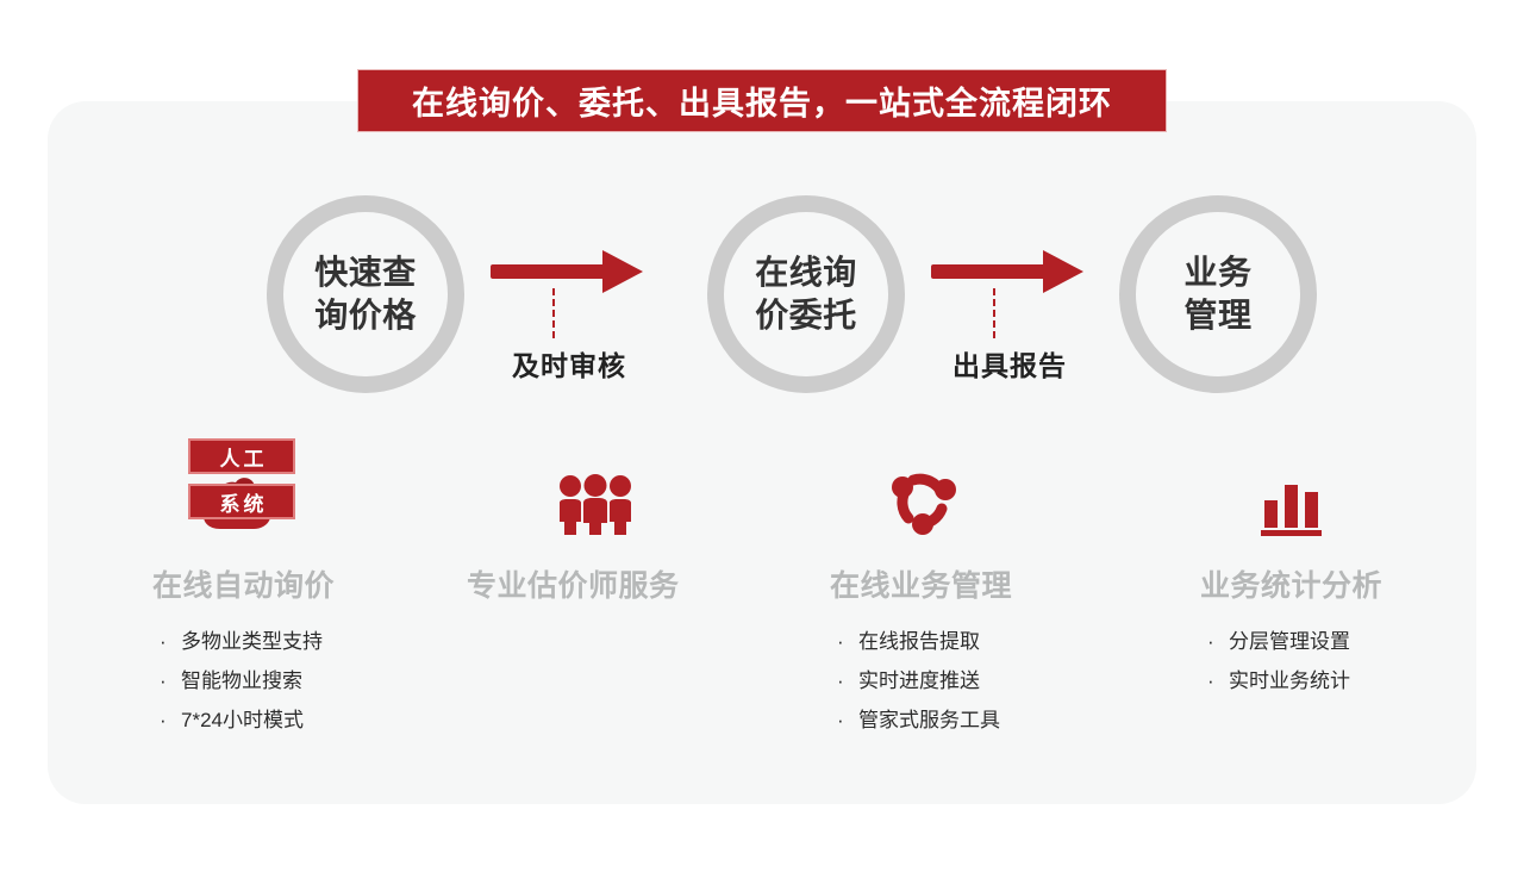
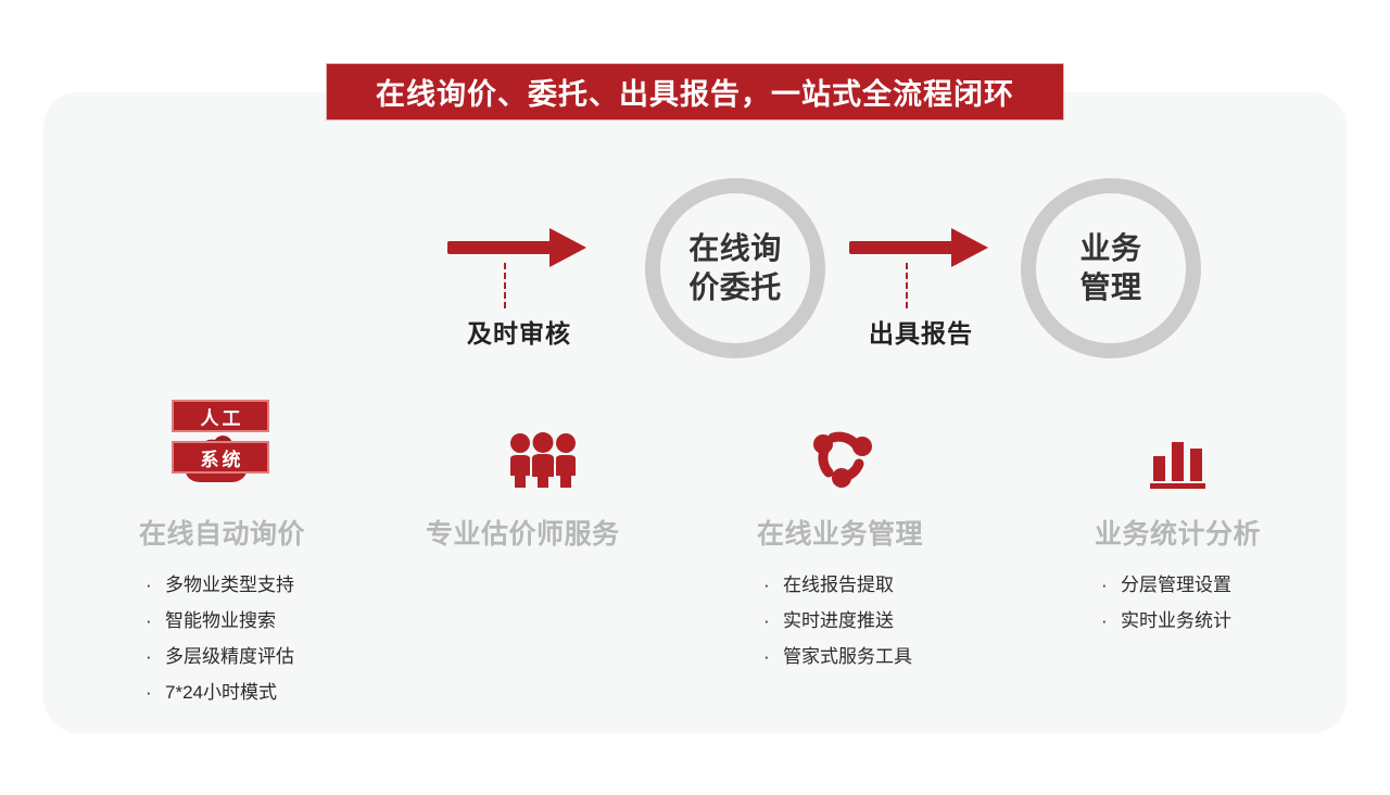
  在线询价、委托、出具报告，一站式全流程闭环
  人工
  系统
- 快速查
- 询价格
  及时审核
  在线询
  价委托
  出具报告
  业务
  管理
  在线自动询价
  多物业类型支持
  智能物业搜索
+ 多层级精度评估
  7*24小时模式
  专业估价师服务
  在线业务管理
  在线报告提取
  实时进度推送
  管家式服务工具
  业务统计分析
  分层管理设置
  实时业务统计
